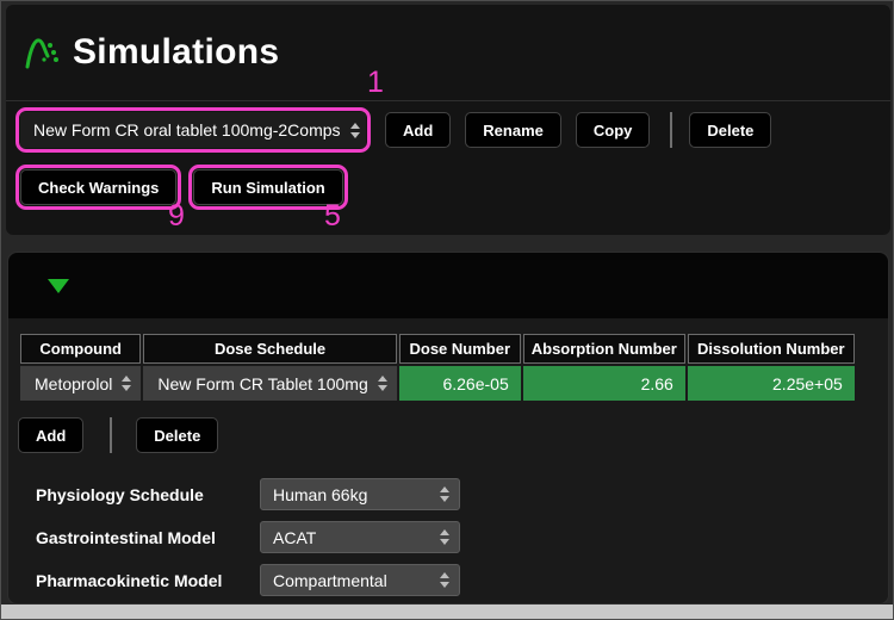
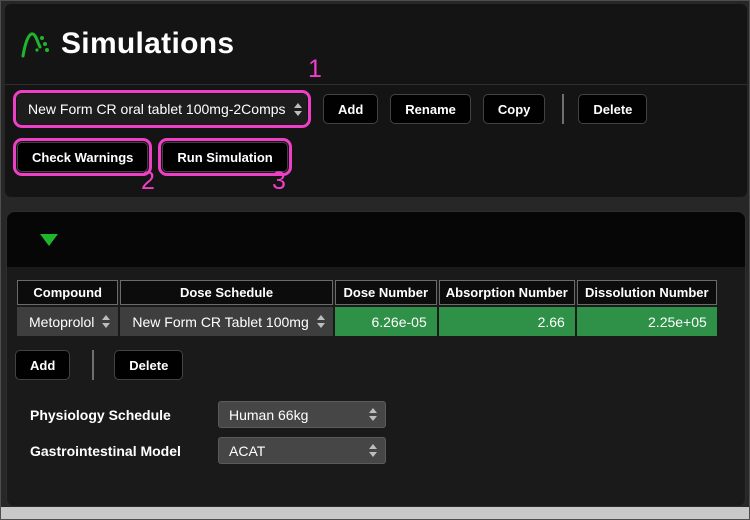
  Simulations
  New Form CR oral tablet 100mg-2Comps
  Add
  Rename
  Copy
  Delete
  Check Warnings
  Run Simulation
  1
- 9
+ 2
- 5
+ 3
  Compound	Dose Schedule	Dose Number	Absorption Number	Dissolution Number
  Metoprolol	New Form CR Tablet 100mg	6.26e-05	2.66	2.25e+05
  Add
  Delete
  Physiology Schedule
  Human 66kg
  Gastrointestinal Model
  ACAT
- Pharmacokinetic Model
- Compartmental
